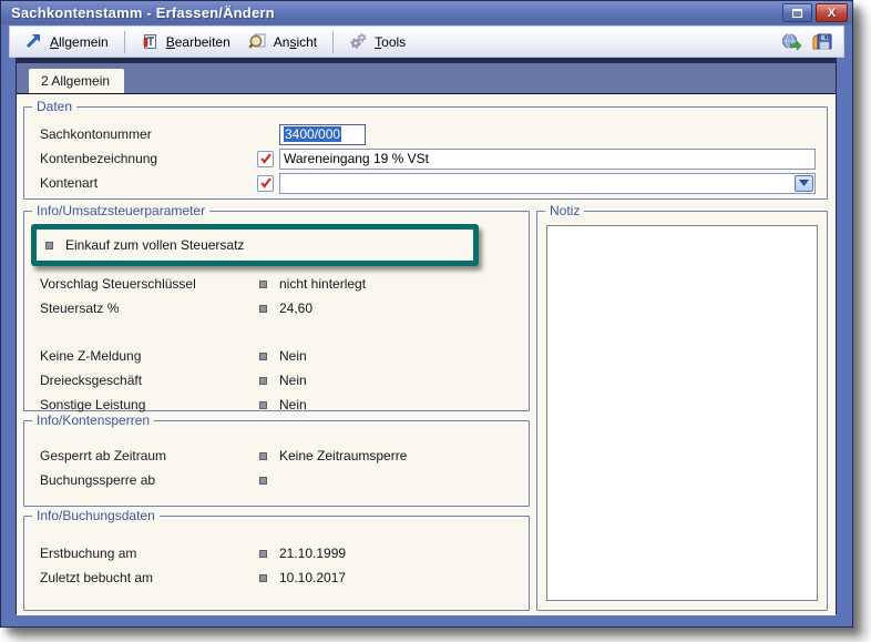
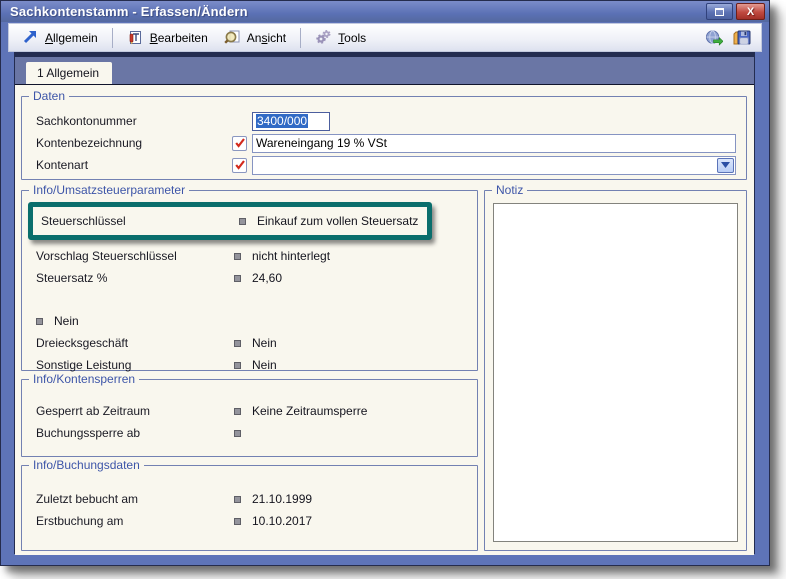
  Sachkontenstamm - Erfassen/Ändern
  X
  Allgemein
  Bearbeiten
  Ansicht
  Tools
- 2 Allgemein
+ 1 Allgemein
  Daten
  Sachkontonummer
  3400/000
  Kontenbezeichnung
  Wareneingang 19 % VSt
  Kontenart
  Info/Umsatzsteuerparameter
+ Steuerschlüssel
  Einkauf zum vollen Steuersatz
  Vorschlag Steuerschlüssel
  nicht hinterlegt
  Steuersatz %
  24,60
- Keine Z-Meldung
  Nein
  Dreiecksgeschäft
  Nein
  Sonstige Leistung
  Nein
  Info/Kontensperren
  Gesperrt ab Zeitraum
  Keine Zeitraumsperre
  Buchungssperre ab
  Info/Buchungsdaten
- Erstbuchung am
+ Zuletzt bebucht am
  21.10.1999
- Zuletzt bebucht am
+ Erstbuchung am
  10.10.2017
  Notiz
